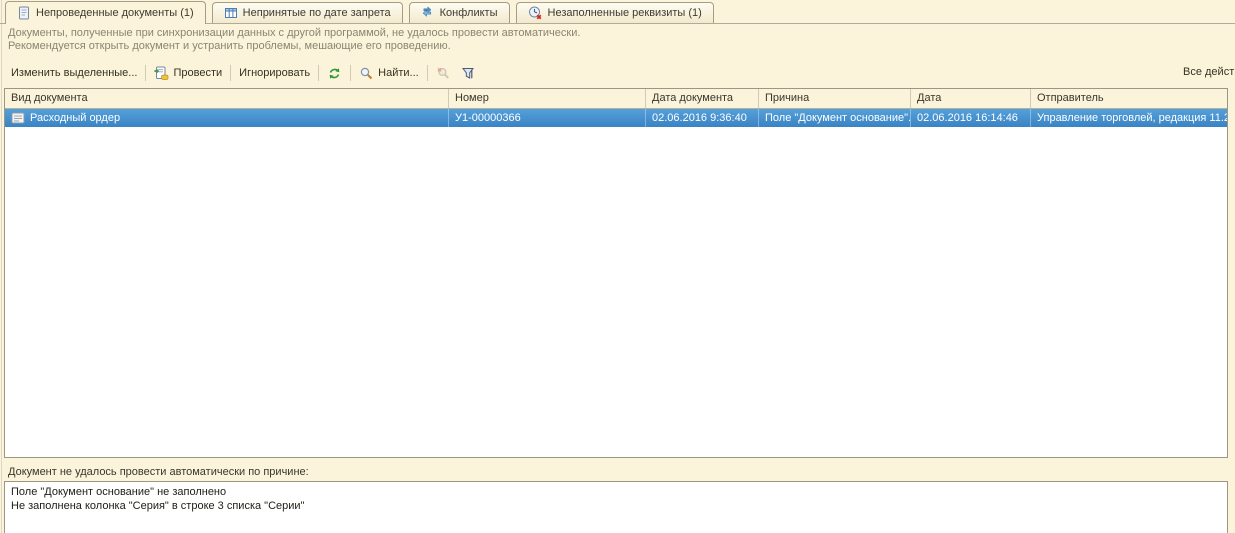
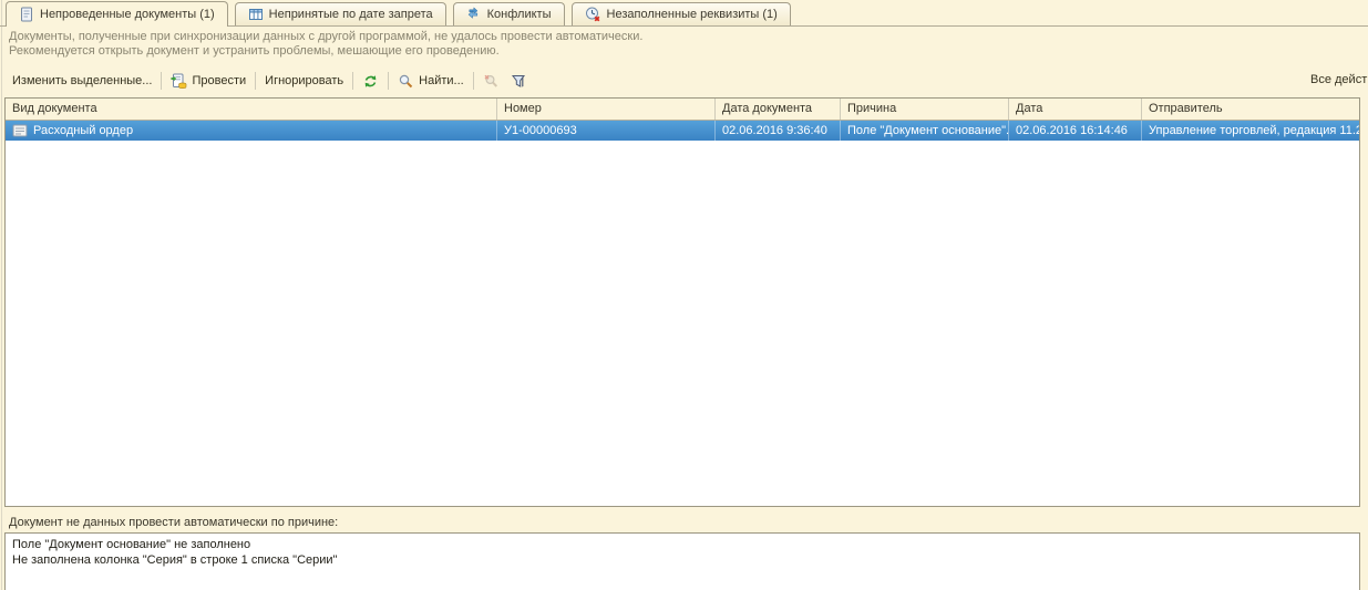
  Непроведенные документы (1)
  Непринятые по дате запрета
  Конфликты
  Незаполненные реквизиты (1)
  Документы, полученные при синхронизации данных с другой программой, не удалось провести автоматически.
  Рекомендуется открыть документ и устранить проблемы, мешающие его проведению.
  Изменить выделенные...
  Провести
  Игнорировать
  Найти...
  Все дейст
  Вид документа
  Номер
  Дата документа
  Причина
  Дата
  Отправитель
  Расходный ордер
- У1-00000366
+ У1-00000693
  02.06.2016 9:36:40
  Поле "Документ основание".
  02.06.2016 16:14:46
  Управление торговлей, редакция 11.2
- Документ не удалось провести автоматически по причине:
+ Документ не данных провести автоматически по причине:
  Поле "Документ основание" не заполнено
- Не заполнена колонка "Серия" в строке 3 списка "Серии"
+ Не заполнена колонка "Серия" в строке 1 списка "Серии"
